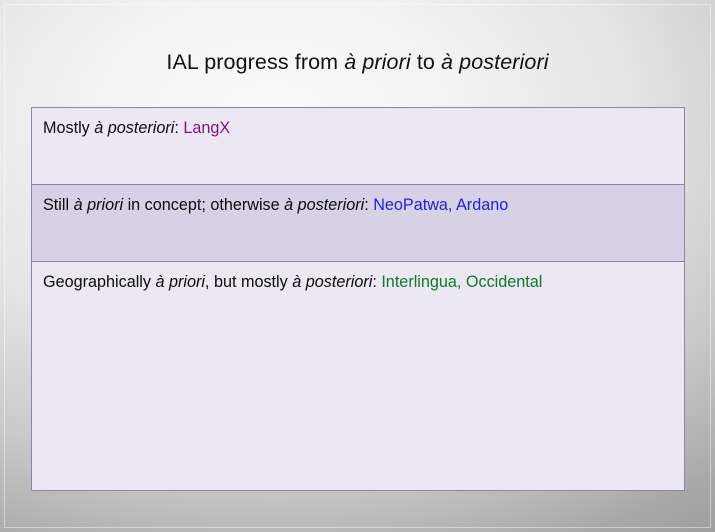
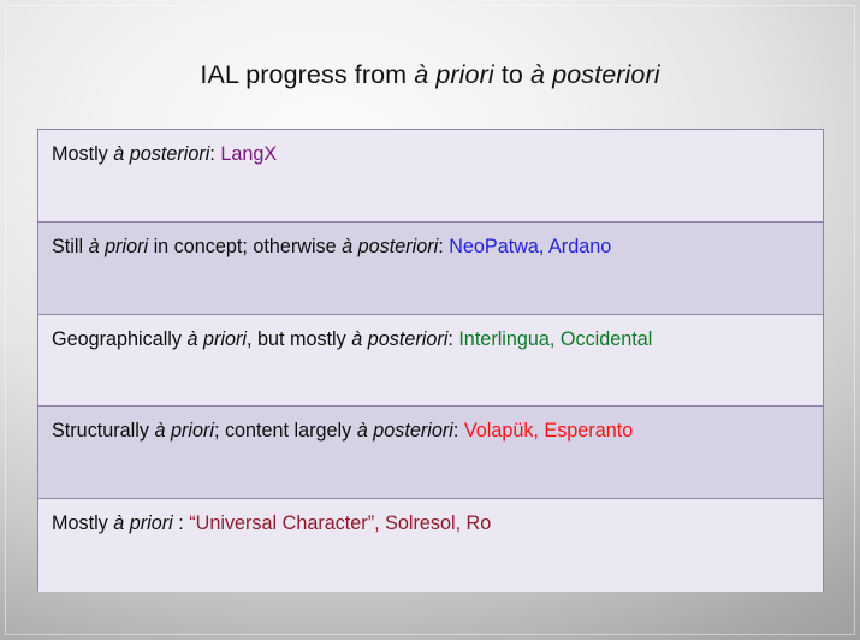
  IAL progress from à priori to à posteriori
  Mostly à posteriori: LangX
  Still à priori in concept; otherwise à posteriori: NeoPatwa, Ardano
  Geographically à priori, but mostly à posteriori: Interlingua, Occidental
+ Structurally à priori; content largely à posteriori: Volapük, Esperanto
+ Mostly à priori : “Universal Character”, Solresol, Ro
